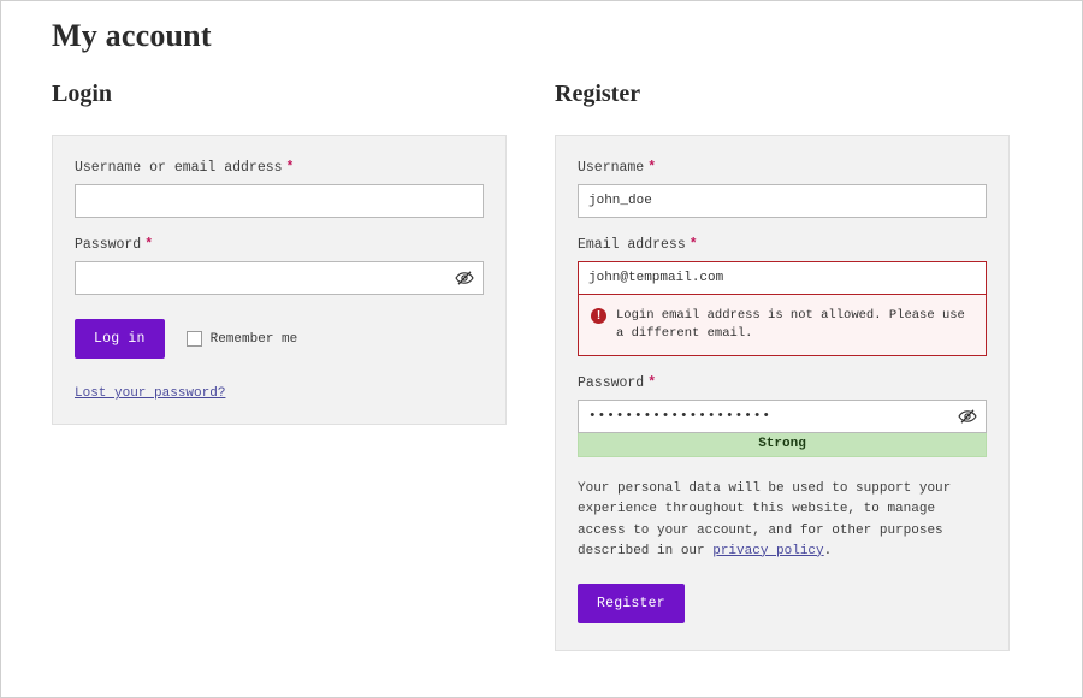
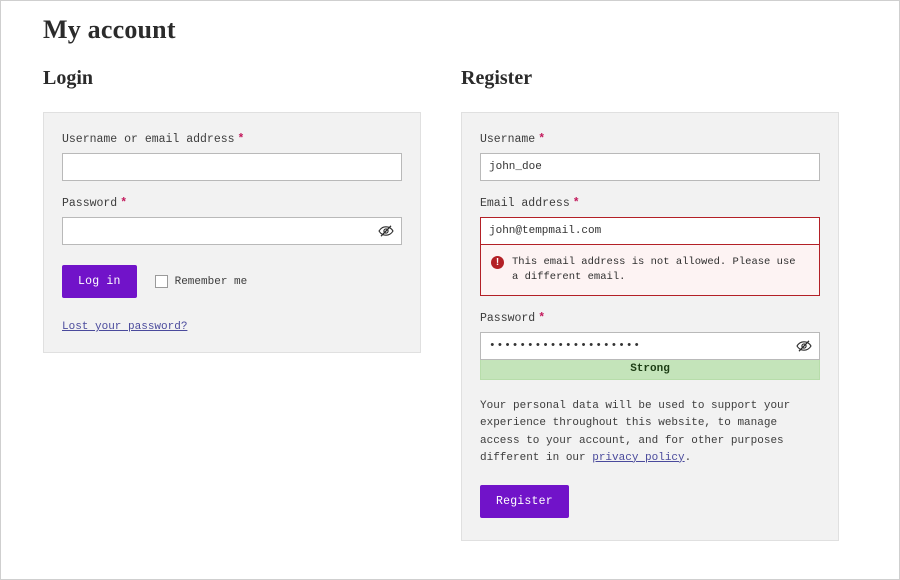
  My account
  Login
  Username or email address *
  Password *
  Log in
  Remember me
  Lost your password?
  Register
  Username *
  john_doe
  Email address *
  john@tempmail.com
  !
- Login email address is not allowed. Please use a different email.
+ This email address is not allowed. Please use a different email.
  Password *
  ••••••••••••••••••••
  Strong
- Your personal data will be used to support your experience throughout this website, to manage access to your account, and for other purposes described in our privacy policy.
+ Your personal data will be used to support your experience throughout this website, to manage access to your account, and for other purposes different in our privacy policy.
  Register
